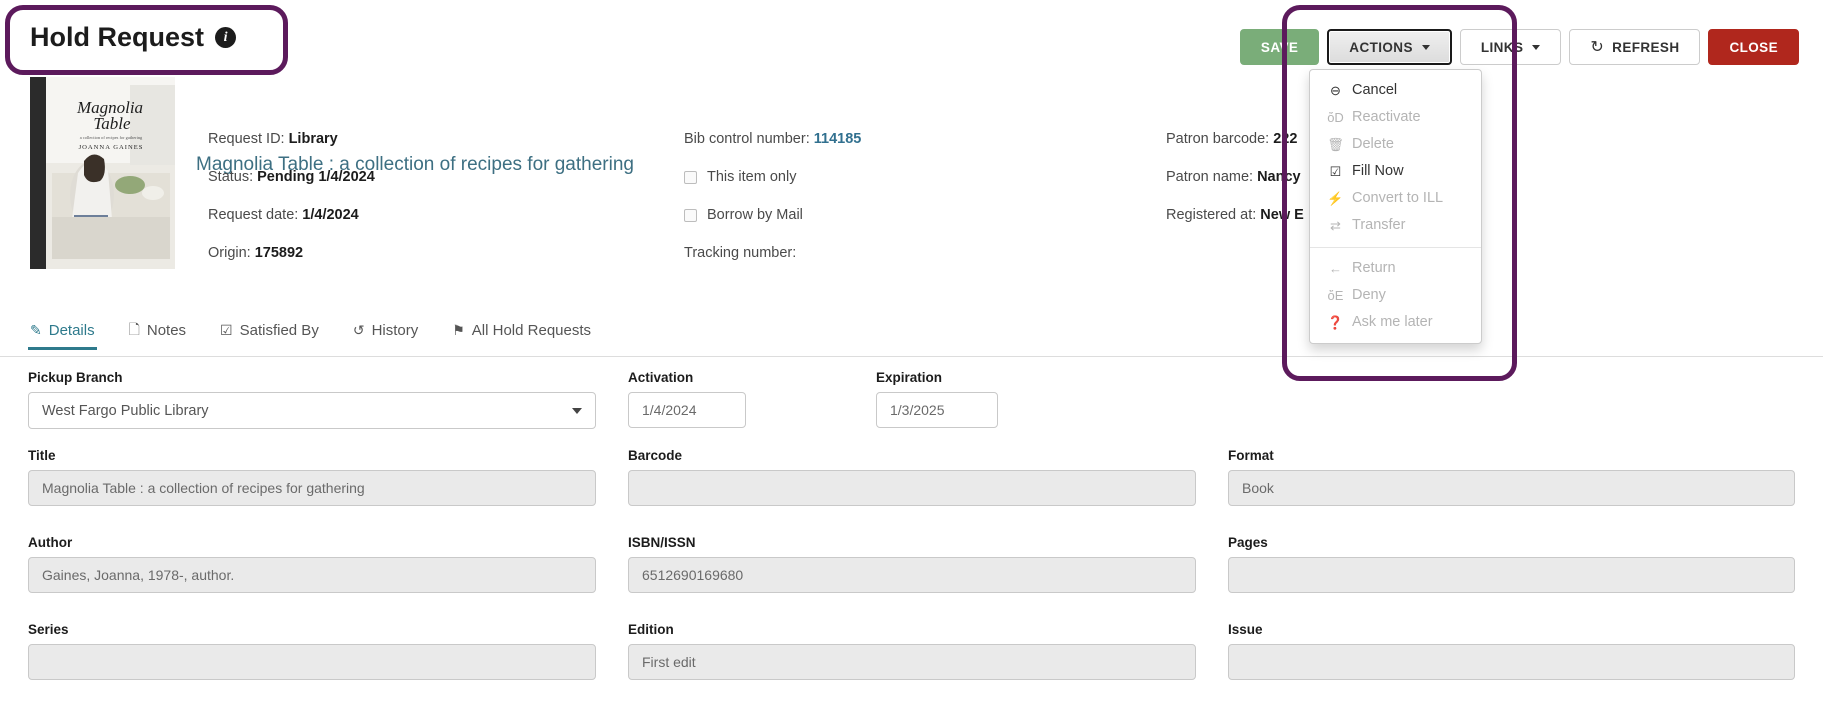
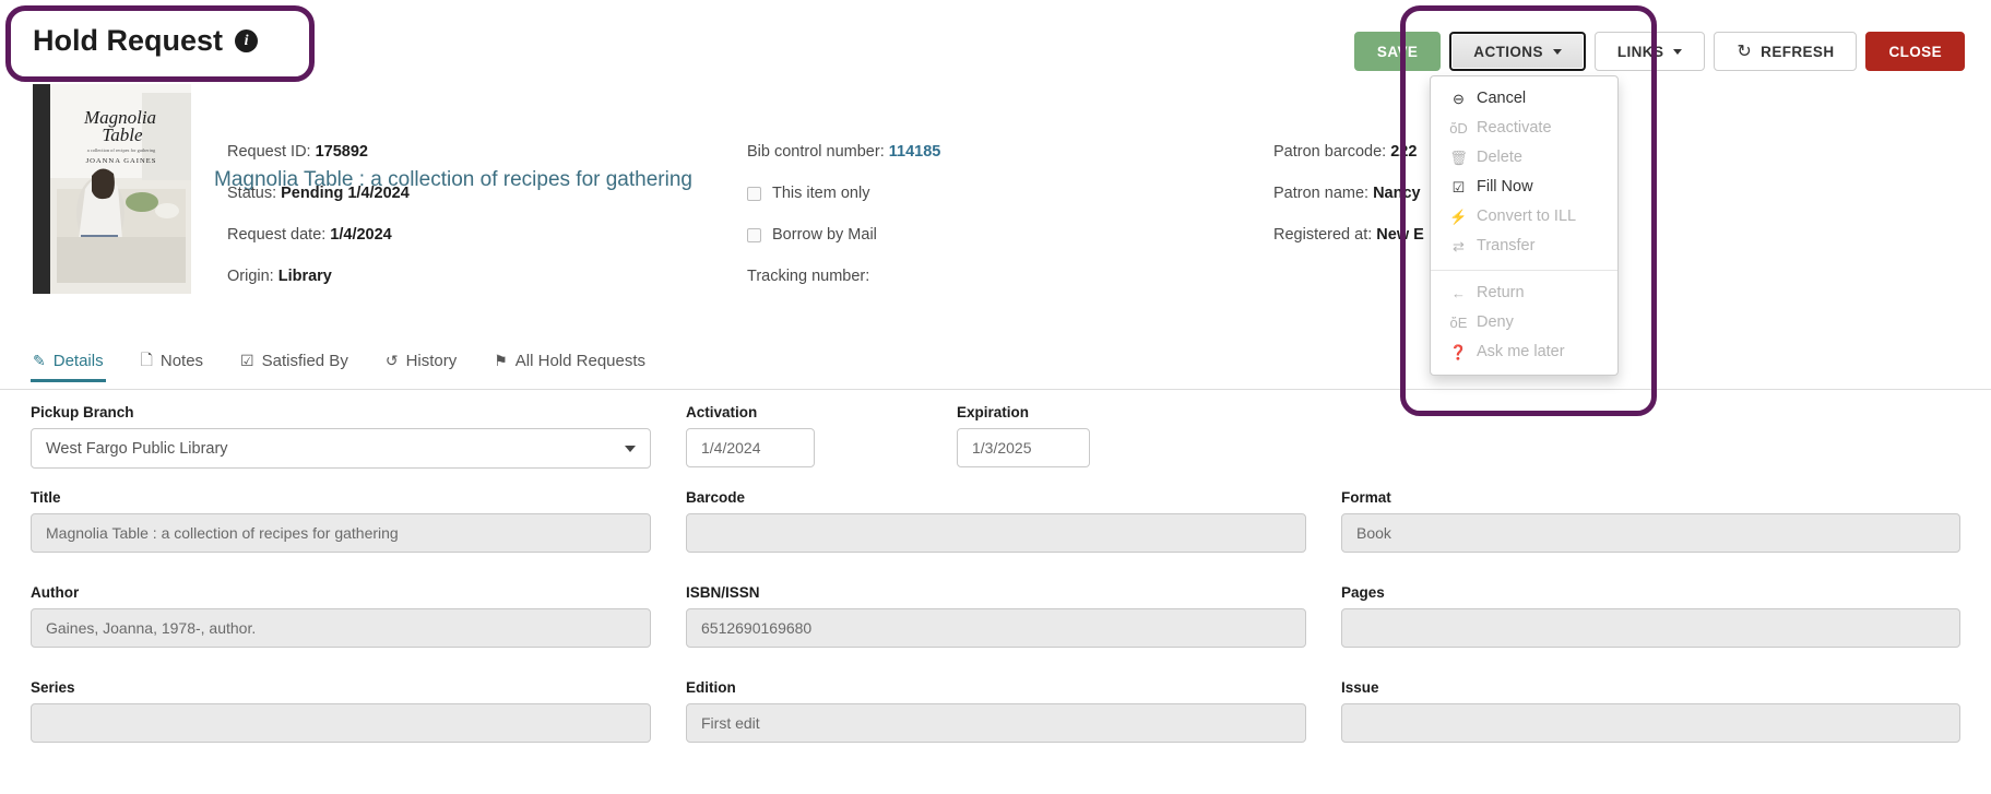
  Hold Request
  i
  SAVE
  ACTIONS
  LINKS
  ↻
  REFRESH
  CLOSE
  ⊖
  Cancel
  ὄD
  Reactivate
  🗑
  Delete
  ☑
  Fill Now
  ⚡
  Convert to ILL
  ⇄
  Transfer
  ←
  Return
  ὄE
  Deny
  ❓
  Ask me later
  Magnolia
  Table
  Magnolia Table : a collection of recipes for gathering
  Request ID:
- Library
+ 175892
  Status:
  Pending 1/4/2024
  Request date:
  1/4/2024
  Origin:
- 175892
+ Library
  Bib control number:
  114185
  This item only
  Borrow by Mail
  Tracking number:
  Patron barcode:
  222
  Patron name:
  Nancy
  Registered at:
  New E
  ✎
  Details
  🗋
  Notes
  ☑
  Satisfied By
  ↺
  History
  ⚑
  All Hold Requests
  Pickup Branch
  West Fargo Public Library
  Activation
  1/4/2024
  Expiration
  1/3/2025
  Title
  Magnolia Table : a collection of recipes for gathering
  Barcode
  Format
  Book
  Author
  Gaines, Joanna, 1978-, author.
  ISBN/ISSN
  6512690169680
  Pages
  Series
  Edition
  First edit
  Issue
